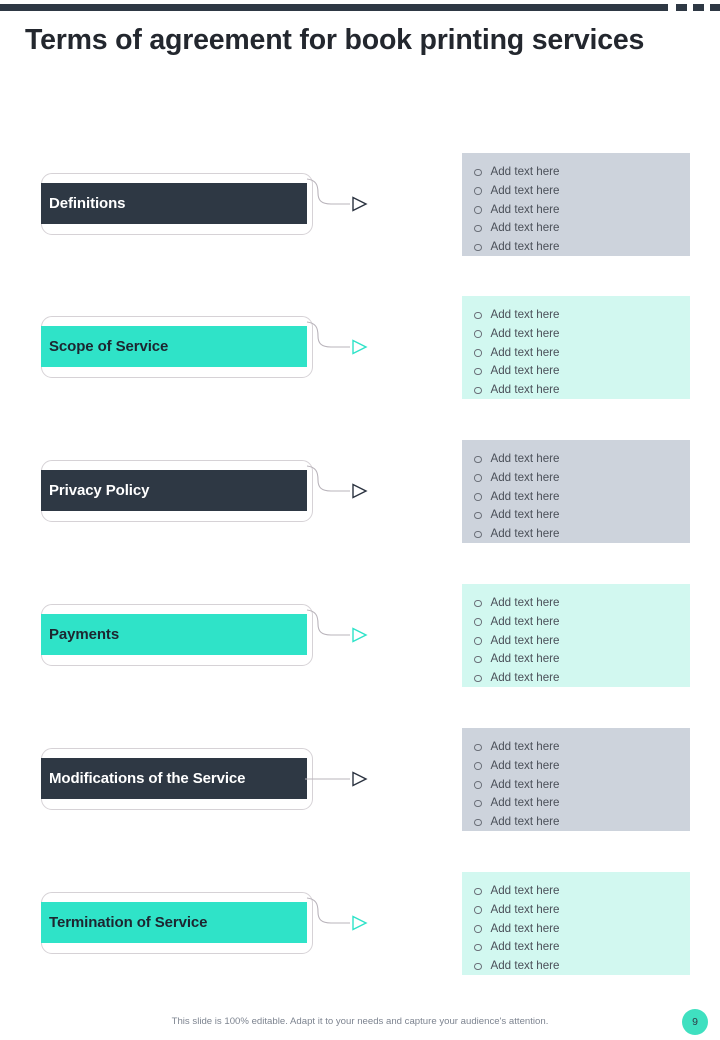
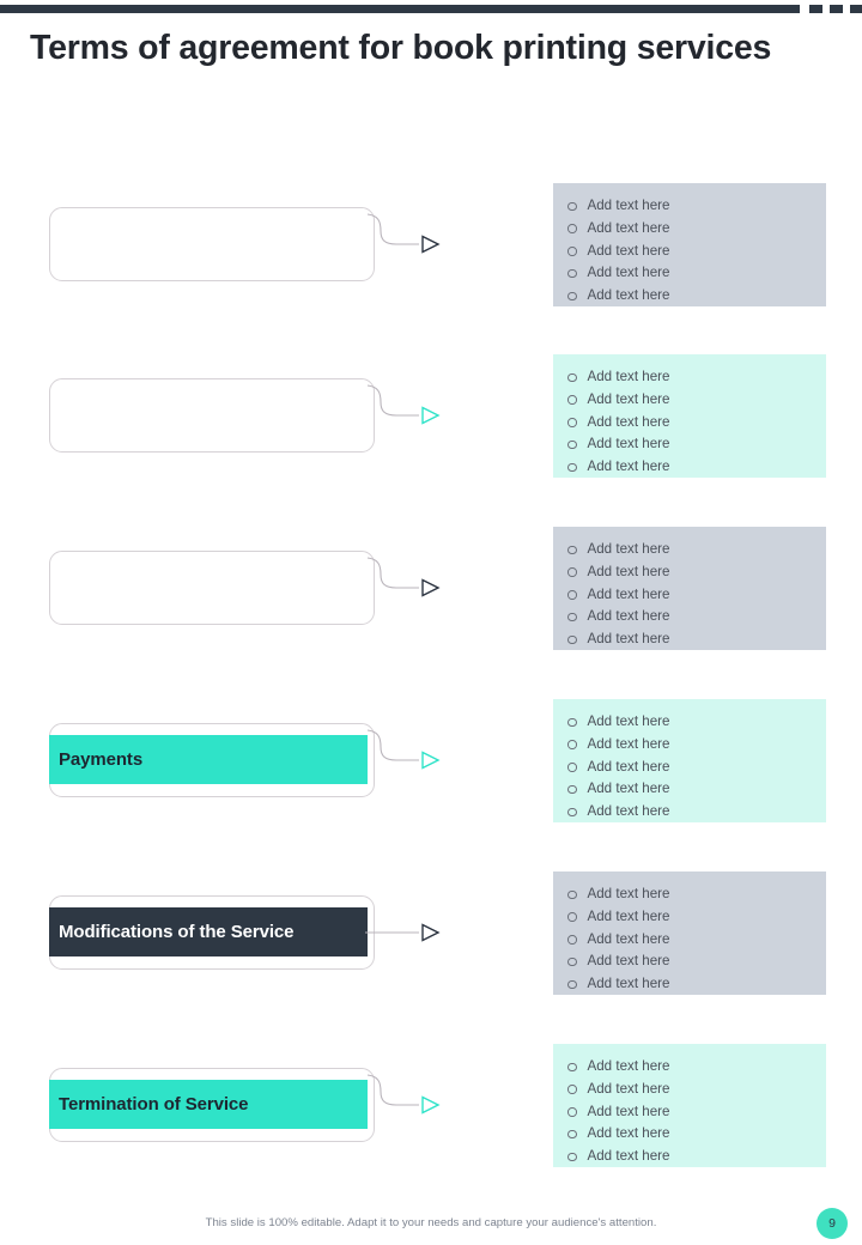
  Terms of agreement for book printing services
- Definitions
- Scope of Service
- Privacy Policy
  Payments
  Modifications of the Service
  Termination of Service
  This slide is 100% editable. Adapt it to your needs and capture your audience's attention.
  9
  Add text here
  Add text here
  Add text here
  Add text here
  Add text here
  Add text here
  Add text here
  Add text here
  Add text here
  Add text here
  Add text here
  Add text here
  Add text here
  Add text here
  Add text here
  Add text here
  Add text here
  Add text here
  Add text here
  Add text here
  Add text here
  Add text here
  Add text here
  Add text here
  Add text here
  Add text here
  Add text here
  Add text here
  Add text here
  Add text here
